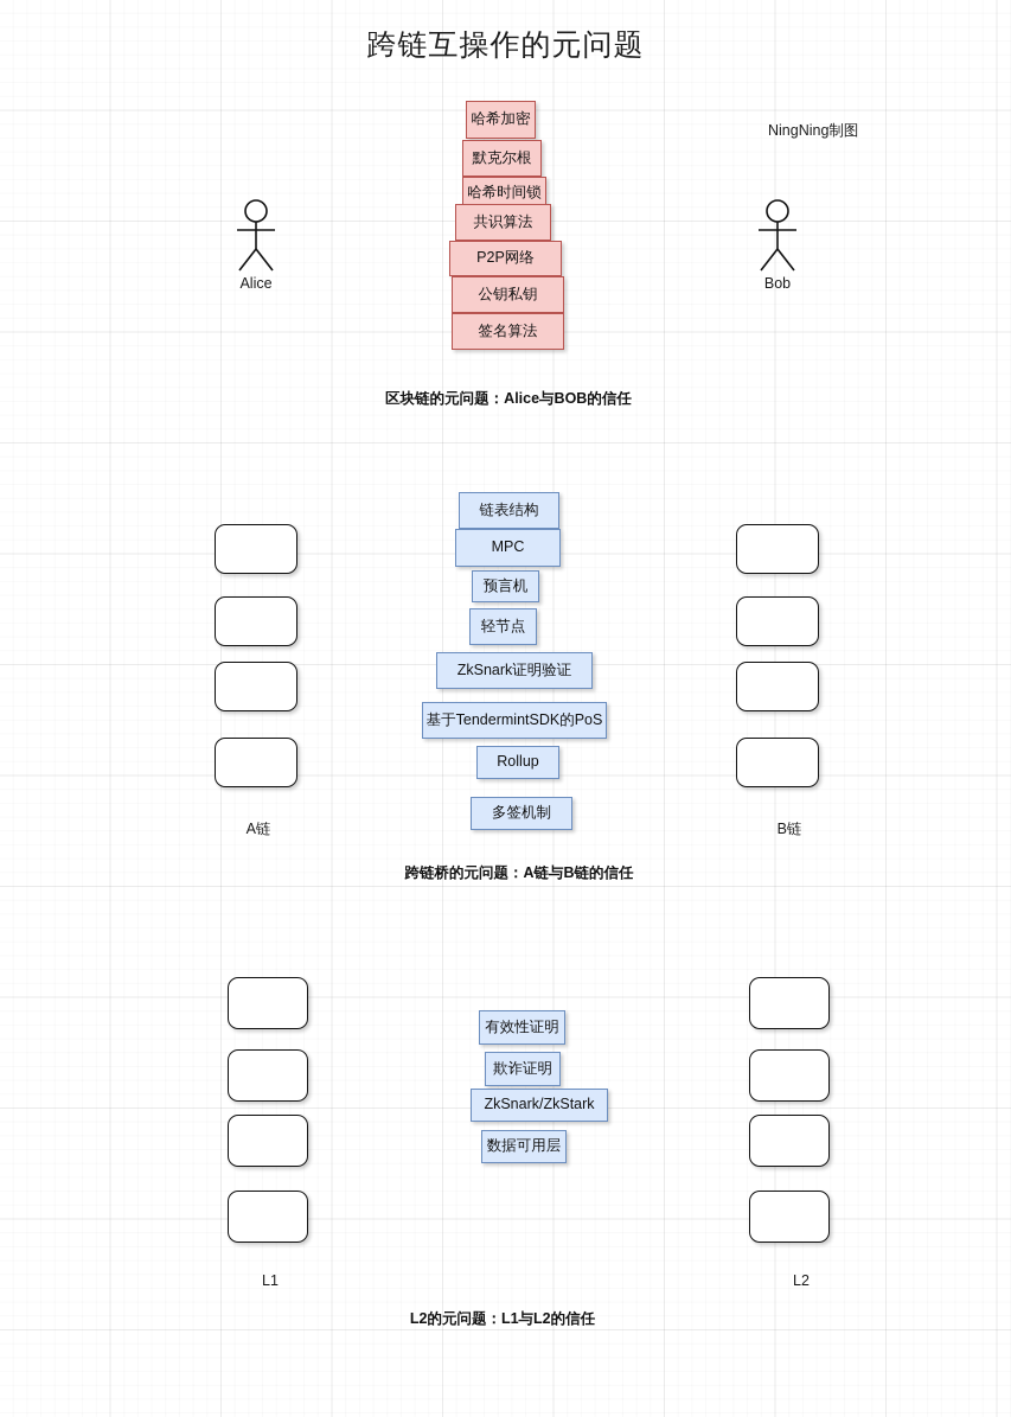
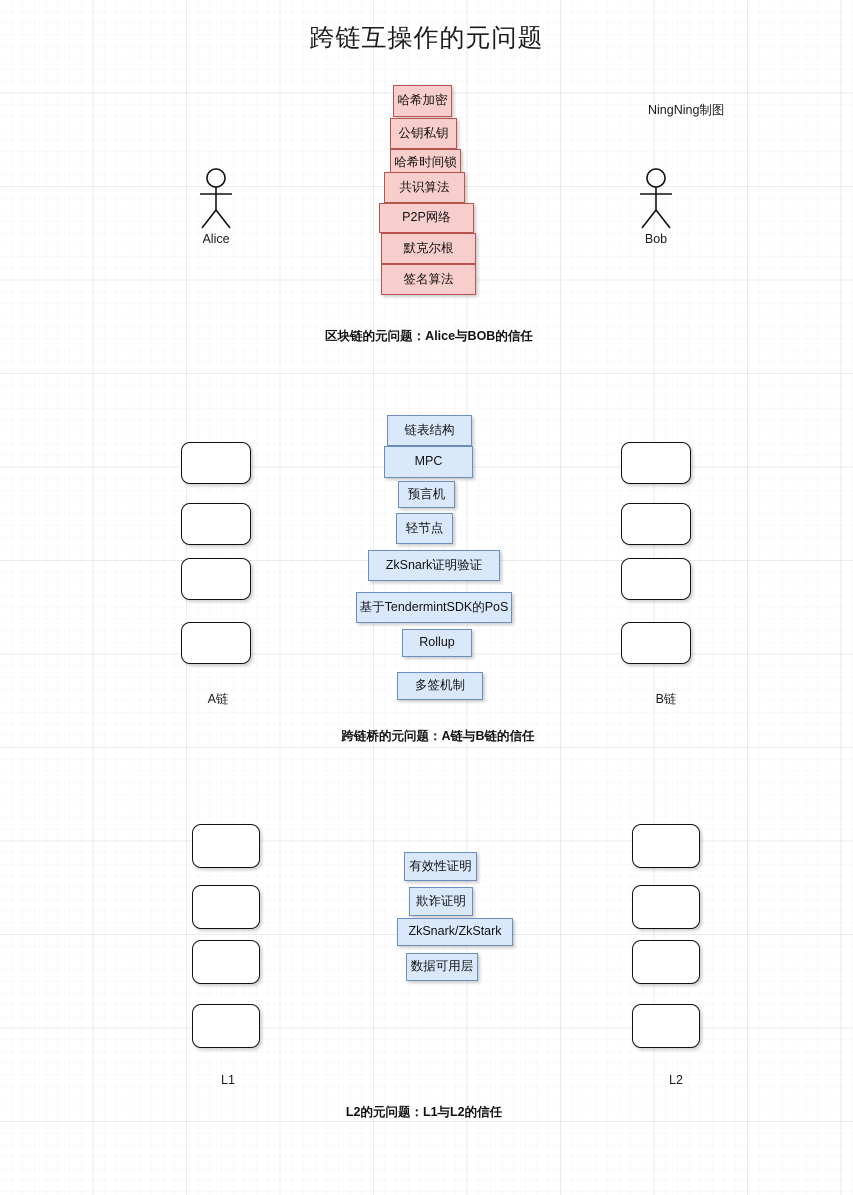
  跨链互操作的元问题
  NingNing制图
  哈希加密
- 默克尔根
+ 公钥私钥
  哈希时间锁
  共识算法
  P2P网络
- 公钥私钥
+ 默克尔根
  签名算法
  Alice
  Bob
  区块链的元问题：Alice与BOB的信任
  链表结构
  MPC
  预言机
  轻节点
  ZkSnark证明验证
  基于TendermintSDK的PoS
  Rollup
  多签机制
  A链
  B链
  跨链桥的元问题：A链与B链的信任
  有效性证明
  欺诈证明
  ZkSnark/ZkStark
  数据可用层
  L1
  L2
  L2的元问题：L1与L2的信任
